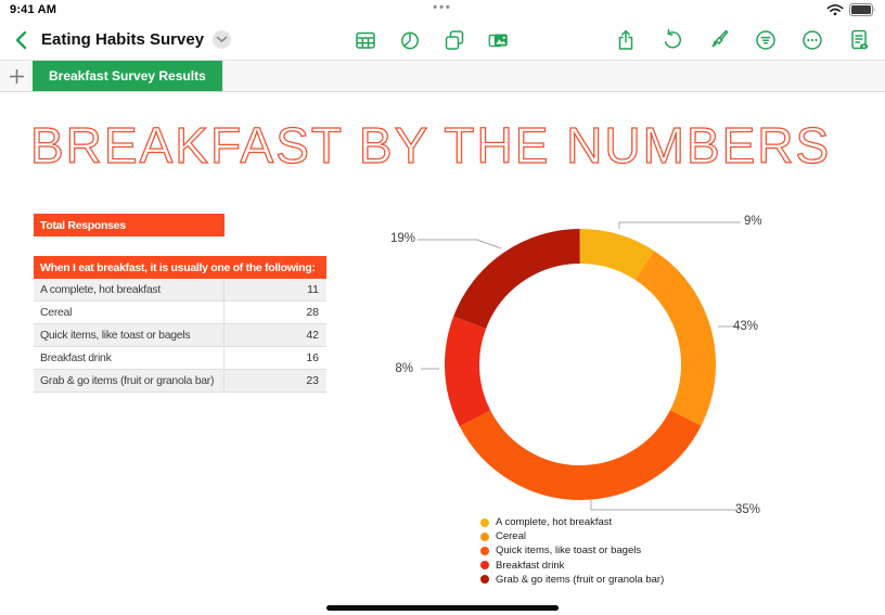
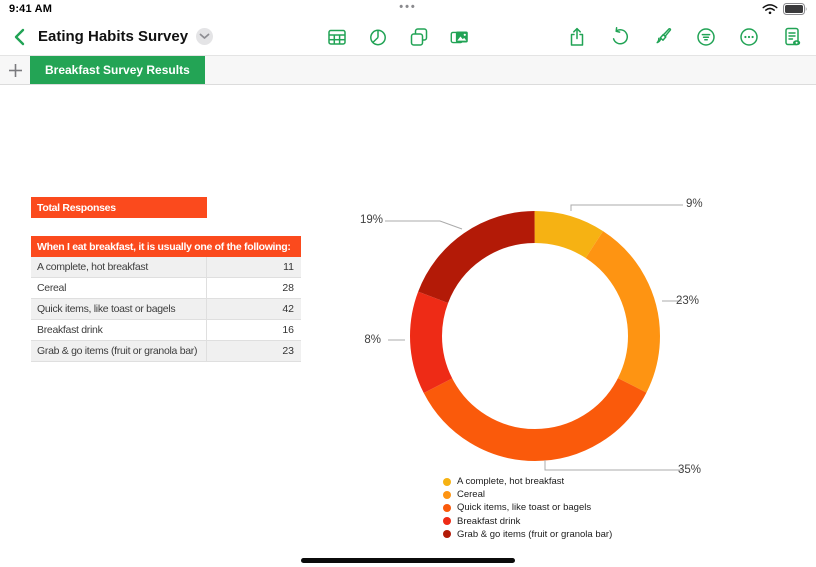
  9:41 AM
  •••
  Eating Habits Survey
  Breakfast Survey Results
- BREAKFAST BY THE NUMBERS
  Total Responses
  When I eat breakfast, it is usually one of the following:
  A complete, hot breakfast
  11
  Cereal
  28
  Quick items, like toast or bagels
  42
  Breakfast drink
  16
  Grab & go items (fruit or granola bar)
  23
  9%
- 43%
+ 23%
  35%
  8%
  19%
  A complete, hot breakfast
  Cereal
  Quick items, like toast or bagels
  Breakfast drink
  Grab & go items (fruit or granola bar)
